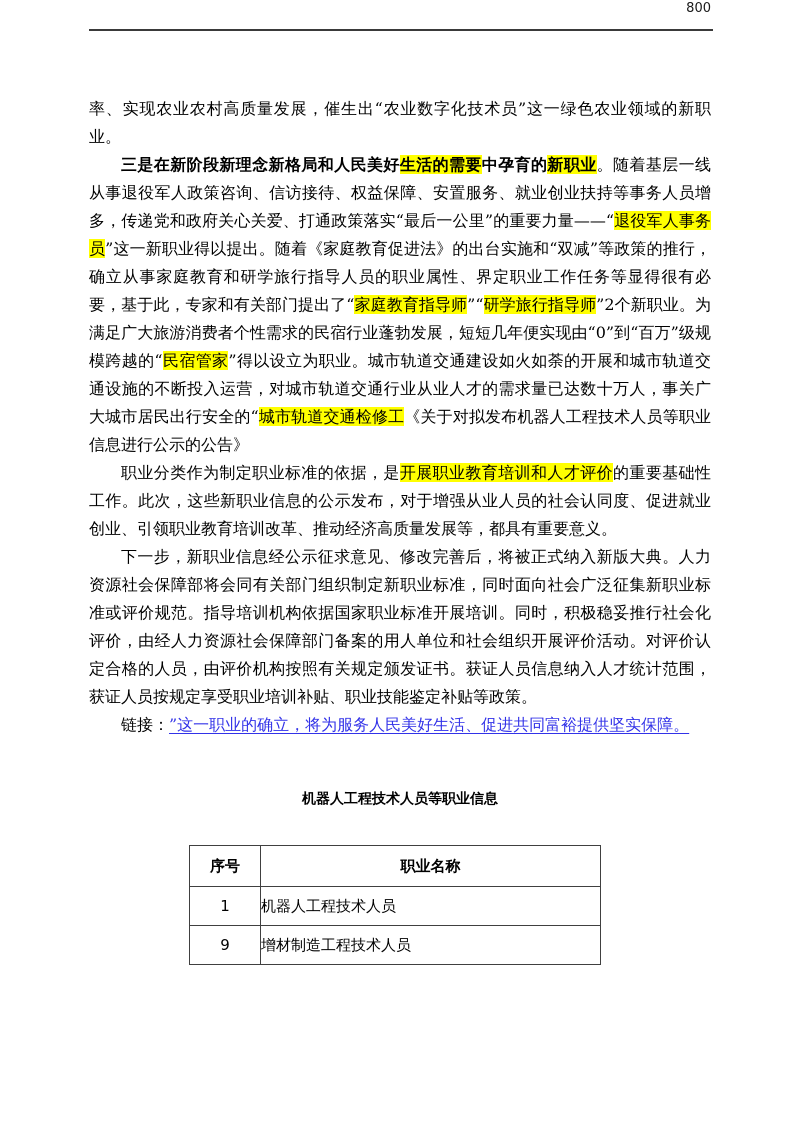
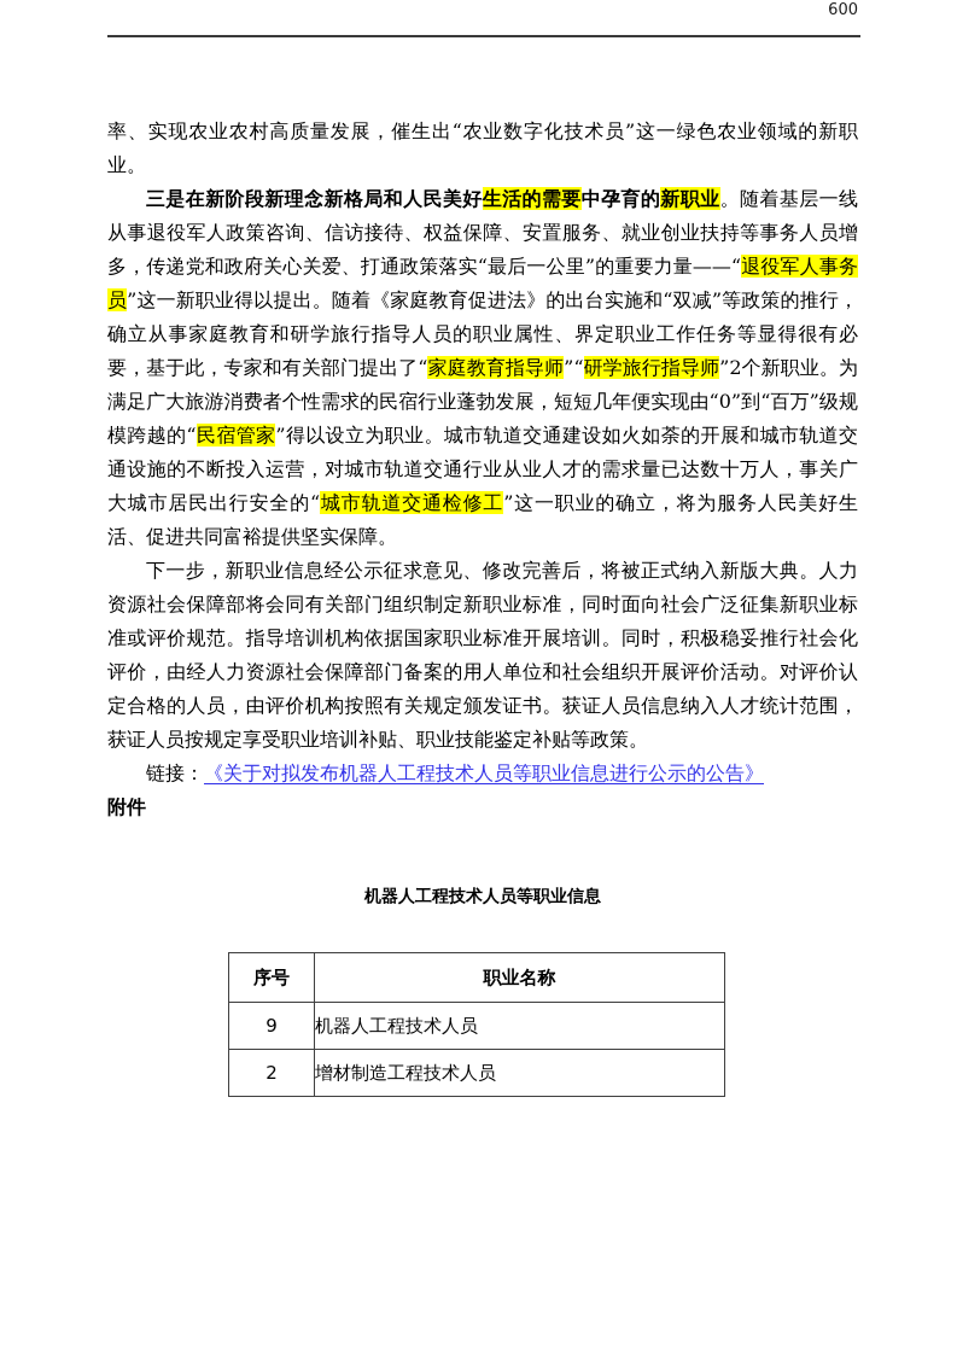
- 800
+ 600
  率、实现农业农村高质量发展，催生出“农业数字化技术员”这一绿色农业领域的新职业。
- 三是在新阶段新理念新格局和人民美好生活的需要中孕育的新职业。随着基层一线从事退役军人政策咨询、信访接待、权益保障、安置服务、就业创业扶持等事务人员增多，传递党和政府关心关爱、打通政策落实“最后一公里”的重要力量——“退役军人事务员”这一新职业得以提出。随着《家庭教育促进法》的出台实施和“双减”等政策的推行，确立从事家庭教育和研学旅行指导人员的职业属性、界定职业工作任务等显得很有必要，基于此，专家和有关部门提出了“家庭教育指导师”“研学旅行指导师”2个新职业。为满足广大旅游消费者个性需求的民宿行业蓬勃发展，短短几年便实现由“0”到“百万”级规模跨越的“民宿管家”得以设立为职业。城市轨道交通建设如火如荼的开展和城市轨道交通设施的不断投入运营，对城市轨道交通行业从业人才的需求量已达数十万人，事关广大城市居民出行安全的“城市轨道交通检修工《关于对拟发布机器人工程技术人员等职业信息进行公示的公告》
+ 三是在新阶段新理念新格局和人民美好生活的需要中孕育的新职业。随着基层一线从事退役军人政策咨询、信访接待、权益保障、安置服务、就业创业扶持等事务人员增多，传递党和政府关心关爱、打通政策落实“最后一公里”的重要力量——“退役军人事务员”这一新职业得以提出。随着《家庭教育促进法》的出台实施和“双减”等政策的推行，确立从事家庭教育和研学旅行指导人员的职业属性、界定职业工作任务等显得很有必要，基于此，专家和有关部门提出了“家庭教育指导师”“研学旅行指导师”2个新职业。为满足广大旅游消费者个性需求的民宿行业蓬勃发展，短短几年便实现由“0”到“百万”级规模跨越的“民宿管家”得以设立为职业。城市轨道交通建设如火如荼的开展和城市轨道交通设施的不断投入运营，对城市轨道交通行业从业人才的需求量已达数十万人，事关广大城市居民出行安全的“城市轨道交通检修工”这一职业的确立，将为服务人民美好生活、促进共同富裕提供坚实保障。
- 职业分类作为制定职业标准的依据，是开展职业教育培训和人才评价的重要基础性工作。此次，这些新职业信息的公示发布，对于增强从业人员的社会认同度、促进就业创业、引领职业教育培训改革、推动经济高质量发展等，都具有重要意义。
  下一步，新职业信息经公示征求意见、修改完善后，将被正式纳入新版大典。人力资源社会保障部将会同有关部门组织制定新职业标准，同时面向社会广泛征集新职业标准或评价规范。指导培训机构依据国家职业标准开展培训。同时，积极稳妥推行社会化评价，由经人力资源社会保障部门备案的用人单位和社会组织开展评价活动。对评价认定合格的人员，由评价机构按照有关规定颁发证书。获证人员信息纳入人才统计范围，获证人员按规定享受职业培训补贴、职业技能鉴定补贴等政策。
- 链接：”这一职业的确立，将为服务人民美好生活、促进共同富裕提供坚实保障。
+ 链接：《关于对拟发布机器人工程技术人员等职业信息进行公示的公告》
+ 附件
  机器人工程技术人员等职业信息
  序号	职业名称
- 1	机器人工程技术人员
+ 9	机器人工程技术人员
- 9	增材制造工程技术人员
+ 2	增材制造工程技术人员
